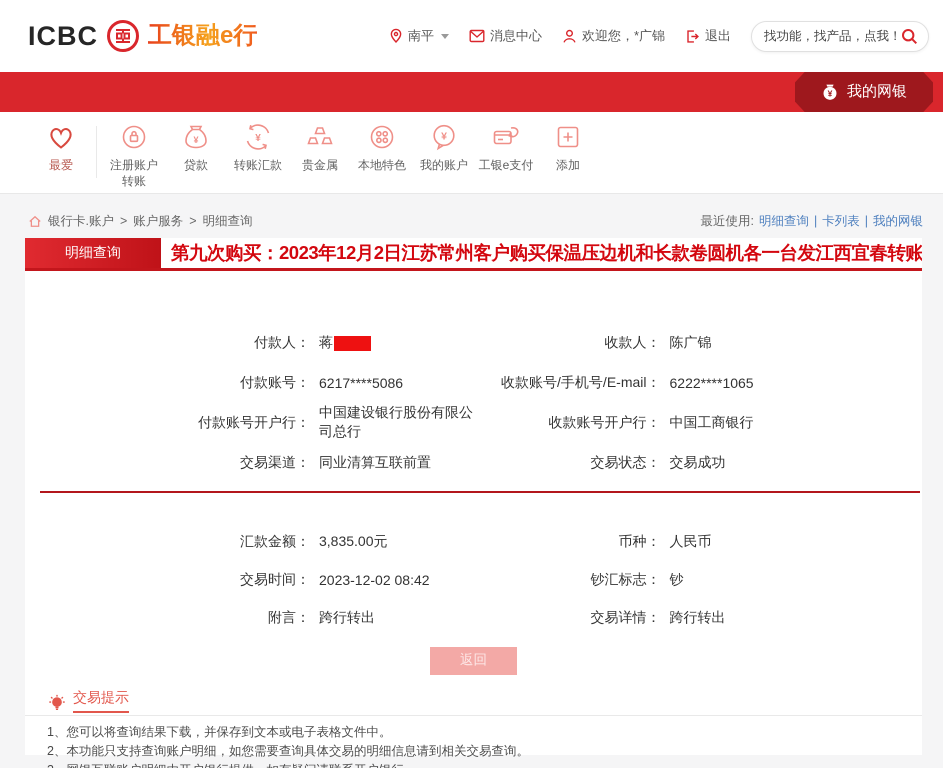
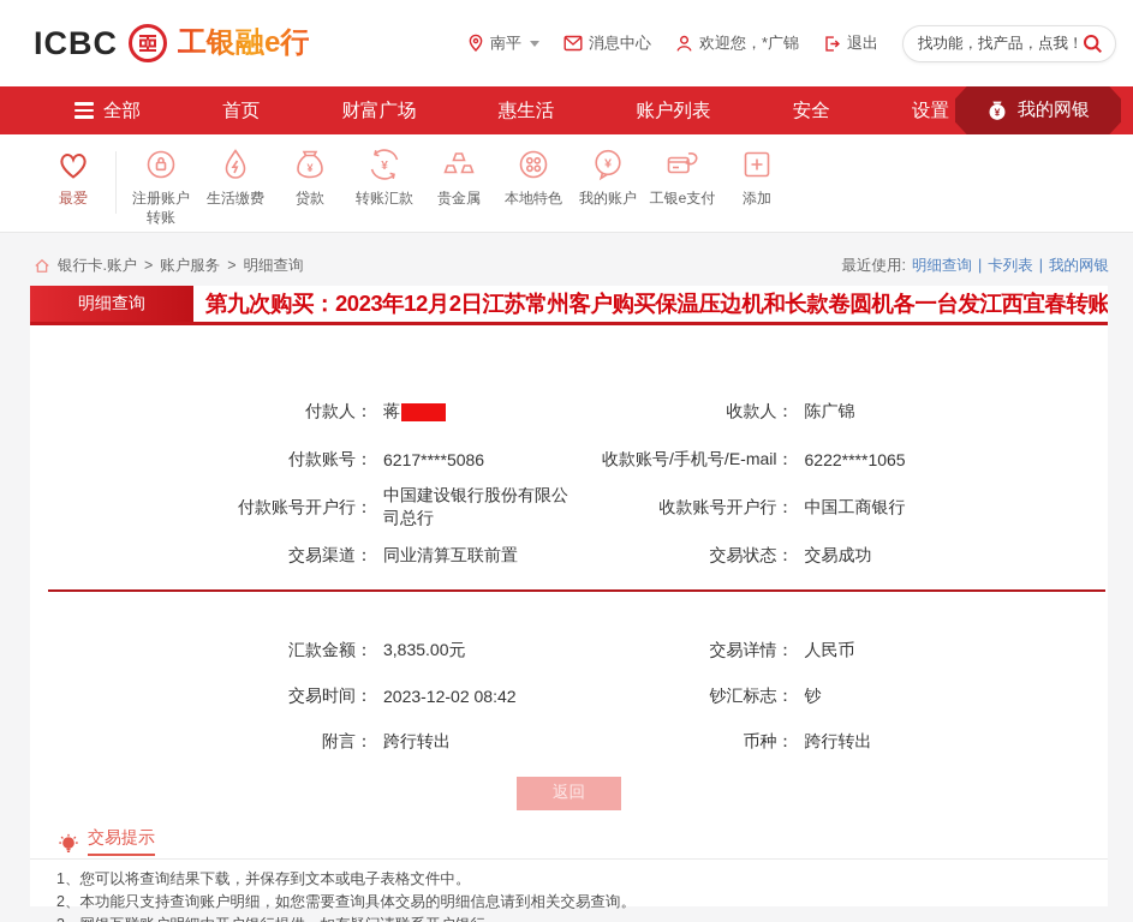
  ICBC
  工银融e行
  南平
  消息中心
  欢迎您，*广锦
  退出
  找功能，找产品，点我！
+ 全部
+ 首页
+ 财富广场
+ 惠生活
+ 账户列表
+ 安全
+ 设置
  ¥
  我的网银
  最爱
  注册账户转账
+ 生活缴费
  ¥
  贷款
  ¥
  转账汇款
  贵金属
  本地特色
  ¥
  我的账户
  工银e支付
  添加
  银行卡.账户
  >
  账户服务
  >
  明细查询
  最近使用:
  明细查询
  |
  卡列表
  |
  我的网银
  明细查询
  第九次购买：2023年12月2日江苏常州客户购买保温压边机和长款卷圆机各一台发江西宜春转账
  付款人：
  蒋
  付款账号：
  6217****5086
  付款账号开户行：
  中国建设银行股份有限公司总行
  交易渠道：
  同业清算互联前置
  收款人：
  陈广锦
  收款账号/手机号/E-mail：
  6222****1065
  收款账号开户行：
  中国工商银行
  交易状态：
  交易成功
  汇款金额：
  3,835.00元
  交易时间：
  2023-12-02 08:42
  附言：
  跨行转出
- 币种：
+ 交易详情：
  人民币
  钞汇标志：
  钞
- 交易详情：
+ 币种：
  跨行转出
  返回
  交易提示
  1、您可以将查询结果下载，并保存到文本或电子表格文件中。
  2、本功能只支持查询账户明细，如您需要查询具体交易的明细信息请到相关交易查询。
